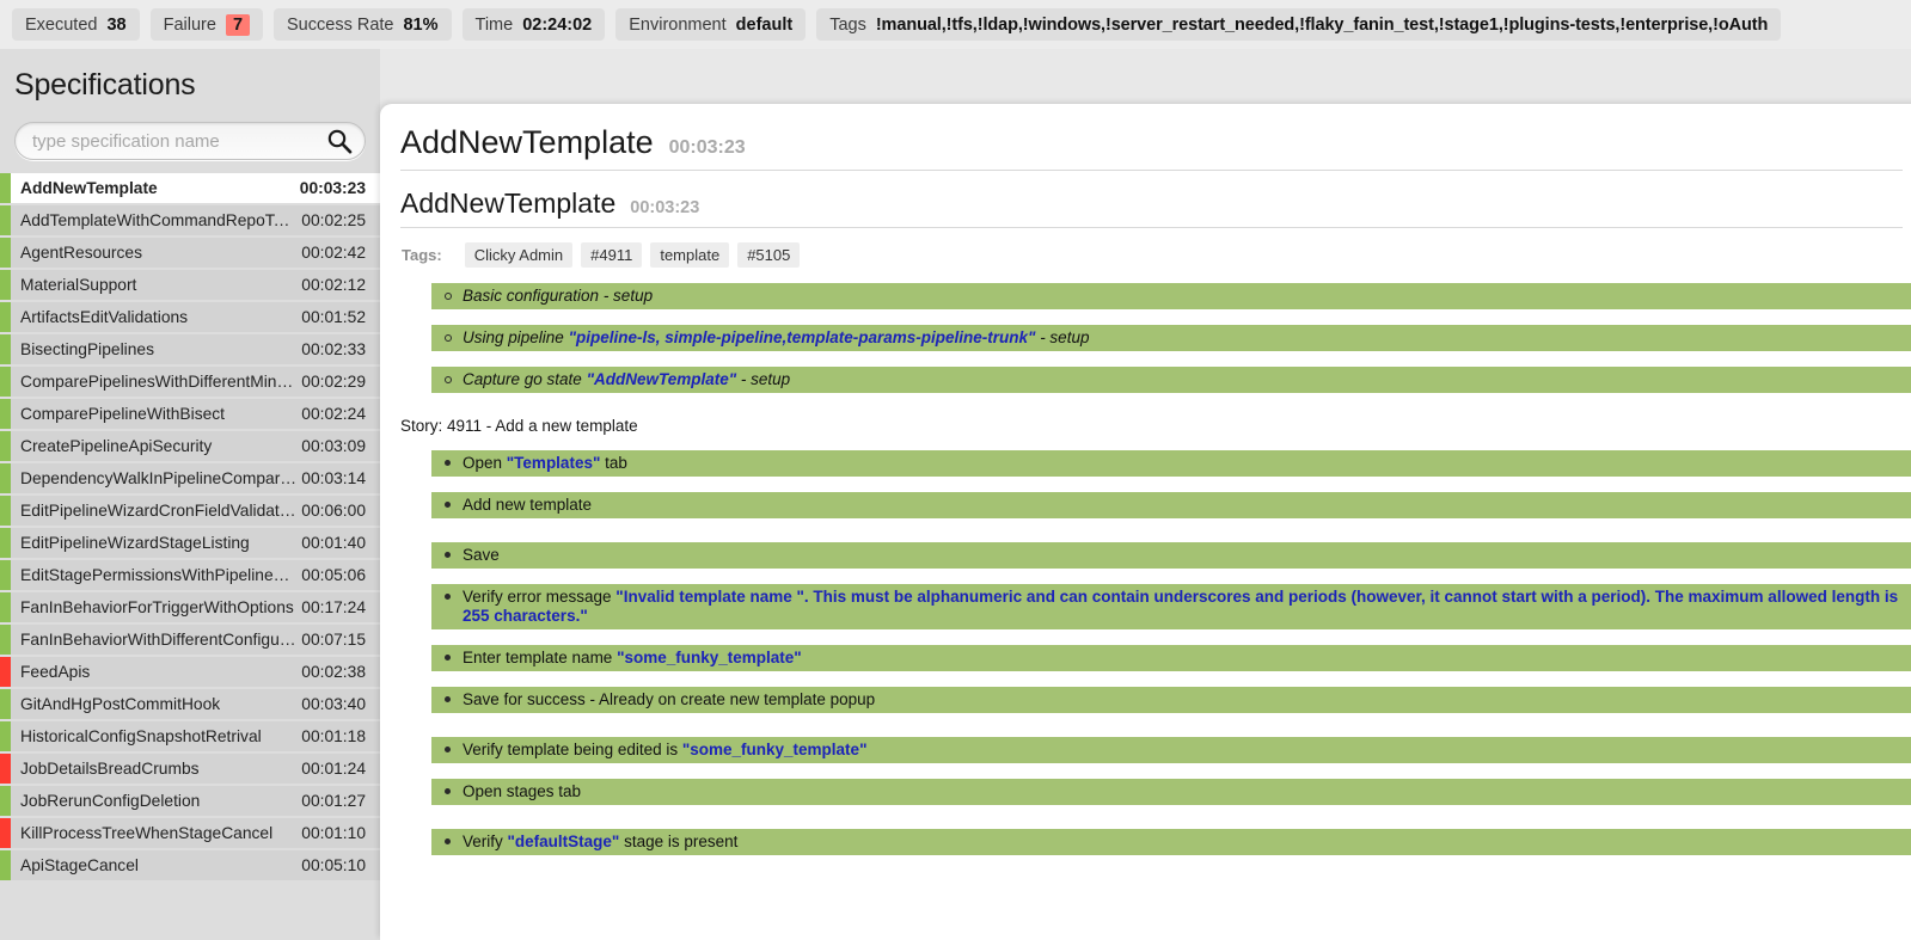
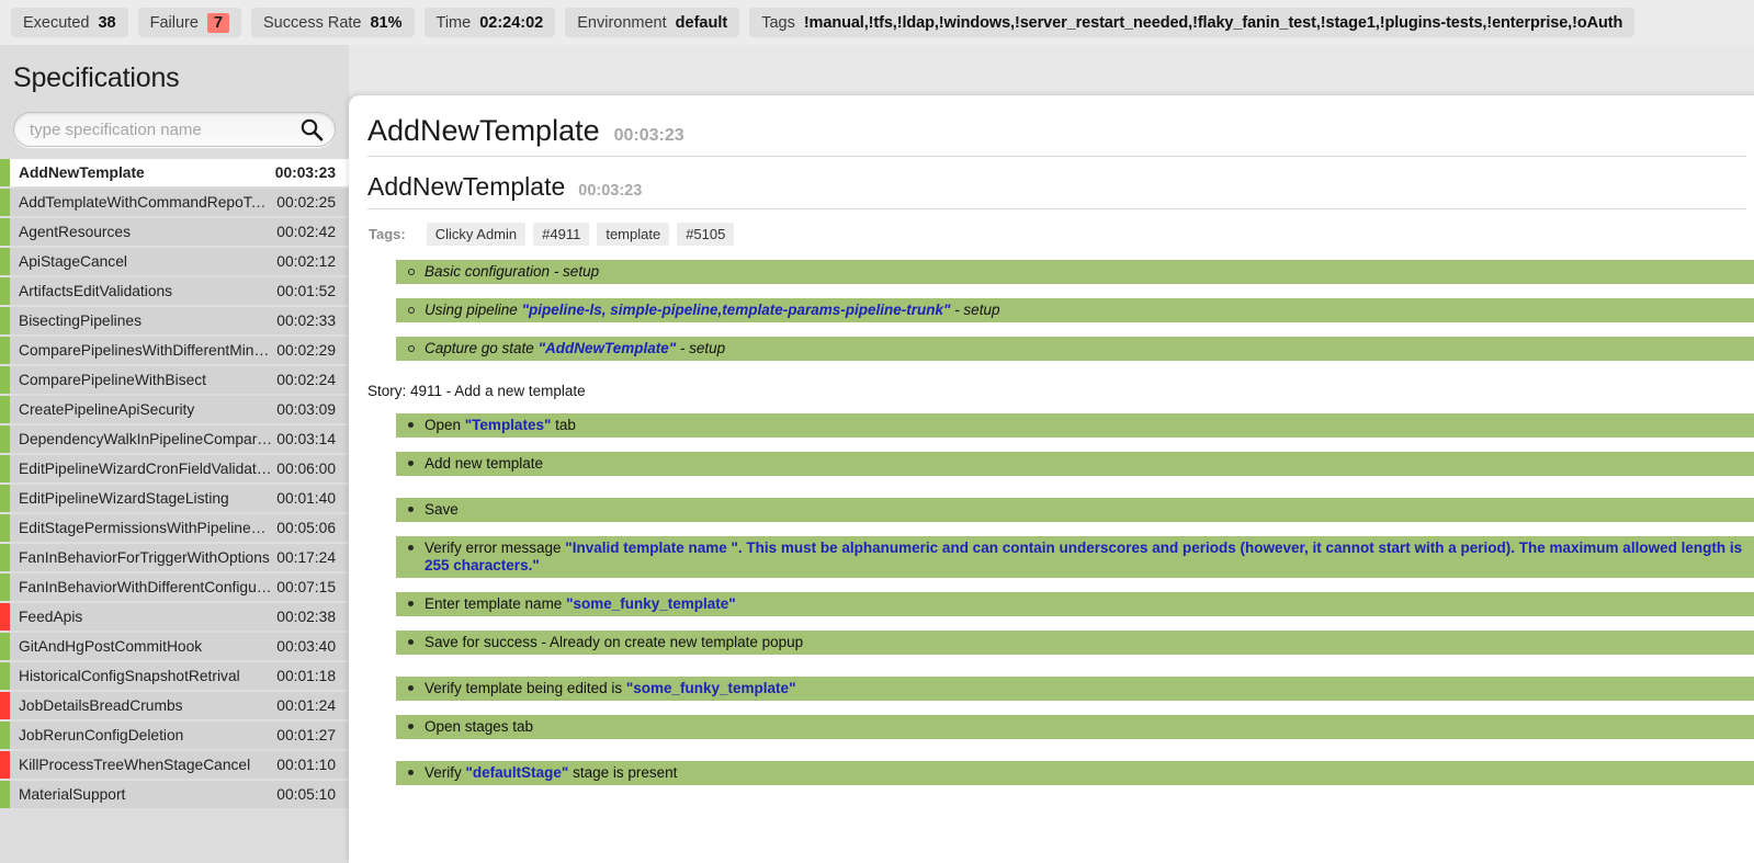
  Executed
  38
  Failure
  7
  Success Rate
  81%
  Time
  02:24:02
  Environment
  default
  Tags
  !manual,!tfs,!ldap,!windows,!server_restart_needed,!flaky_fanin_test,!stage1,!plugins-tests,!enterprise,!oAuth
  Specifications
  type specification name
  AddNewTemplate
  00:03:23
  AddTemplateWithCommandRepoTask
  00:02:25
  AgentResources
  00:02:42
- MaterialSupport
+ ApiStageCancel
  00:02:12
  ArtifactsEditValidations
  00:01:52
  BisectingPipelines
  00:02:33
  ComparePipelinesWithDifferentMing…
  00:02:29
  ComparePipelineWithBisect
  00:02:24
  CreatePipelineApiSecurity
  00:03:09
  DependencyWalkInPipelineCompar…
  00:03:14
  EditPipelineWizardCronFieldValidati…
  00:06:00
  EditPipelineWizardStageListing
  00:01:40
  EditStagePermissionsWithPipelineG…
  00:05:06
  FanInBehaviorForTriggerWithOptions
  00:17:24
  FanInBehaviorWithDifferentConfigur…
  00:07:15
  FeedApis
  00:02:38
  GitAndHgPostCommitHook
  00:03:40
  HistoricalConfigSnapshotRetrival
  00:01:18
  JobDetailsBreadCrumbs
  00:01:24
  JobRerunConfigDeletion
  00:01:27
  KillProcessTreeWhenStageCancel
  00:01:10
- ApiStageCancel
+ MaterialSupport
  00:05:10
  AddNewTemplate
  00:03:23
  AddNewTemplate
  00:03:23
  Tags:
  Clicky Admin
  #4911
  template
  #5105
  Basic configuration - setup
  Using pipeline "pipeline-ls, simple-pipeline,template-params-pipeline-trunk" - setup
  Capture go state "AddNewTemplate" - setup
  Story: 4911 - Add a new template
  Open "Templates" tab
  Add new template
  Save
  Verify error message "Invalid template name ". This must be alphanumeric and can contain underscores and periods (however, it cannot start with a period). The maximum allowed length is 255 characters."
  Enter template name "some_funky_template"
  Save for success - Already on create new template popup
  Verify template being edited is "some_funky_template"
  Open stages tab
  Verify "defaultStage" stage is present
